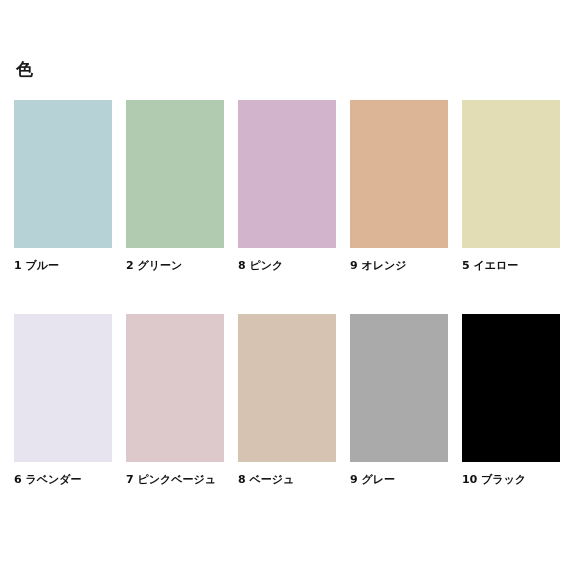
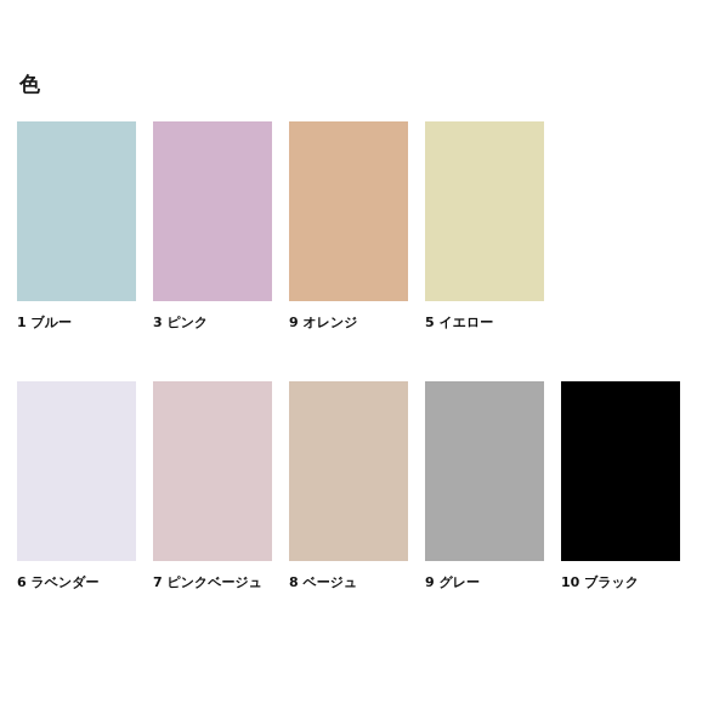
  色
  1 ブルー
- 2 グリーン
- 8 ピンク
+ 3 ピンク
  9 オレンジ
  5 イエロー
  6 ラベンダー
  7 ピンクベージュ
  8 ベージュ
  9 グレー
  10 ブラック
